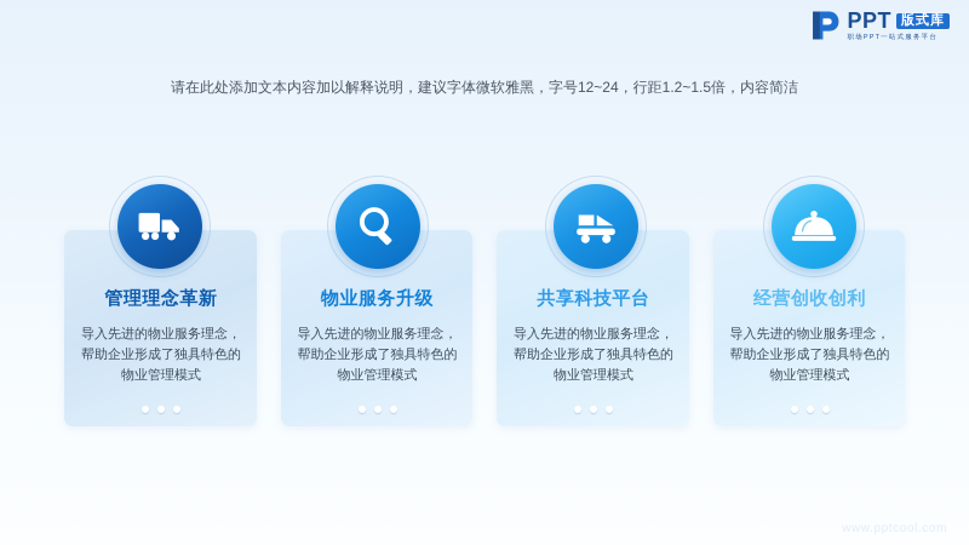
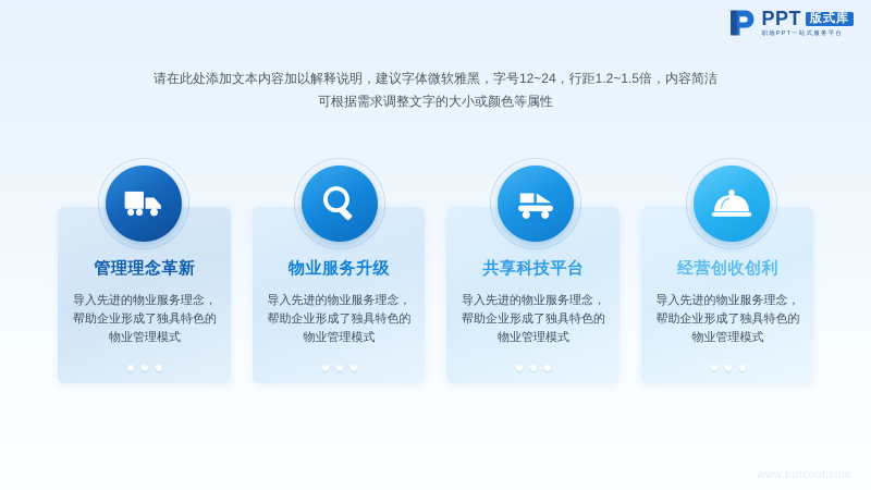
  PPT
  版式库
  请在此处添加文本内容加以解释说明，建议字体微软雅黑，字号12~24，行距1.2~1.5倍，内容简洁
+ 可根据需求调整文字的大小或颜色等属性
  管理理念革新
  导入先进的物业服务理念，帮助企业形成了独具特色的物业管理模式
  物业服务升级
  导入先进的物业服务理念，帮助企业形成了独具特色的物业管理模式
  共享科技平台
  导入先进的物业服务理念，帮助企业形成了独具特色的物业管理模式
  经营创收创利
  导入先进的物业服务理念，帮助企业形成了独具特色的物业管理模式
  www.pptcool.com
